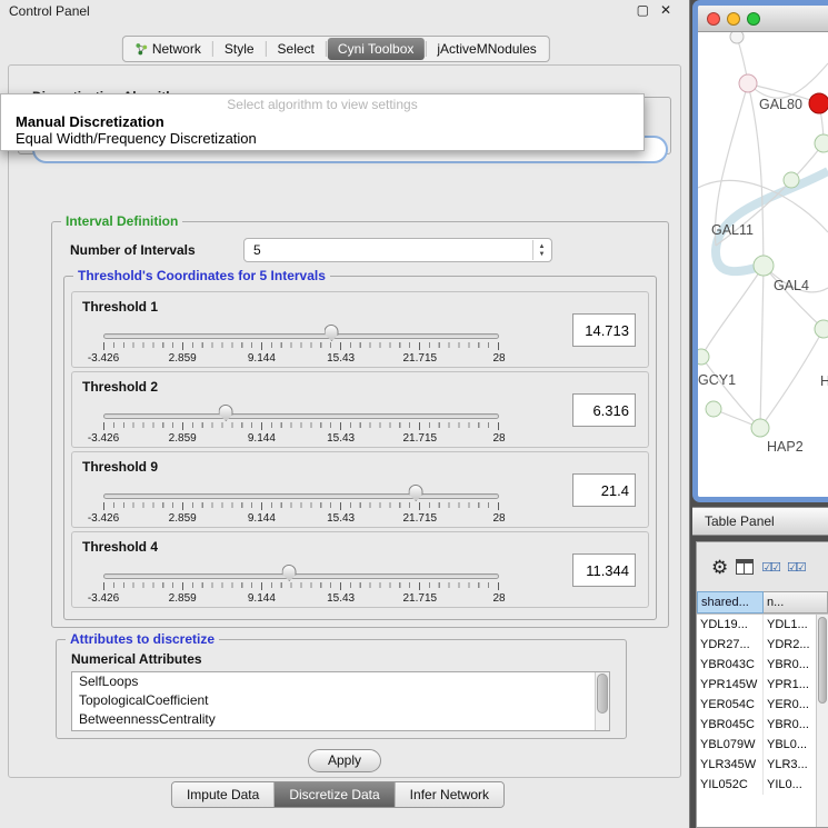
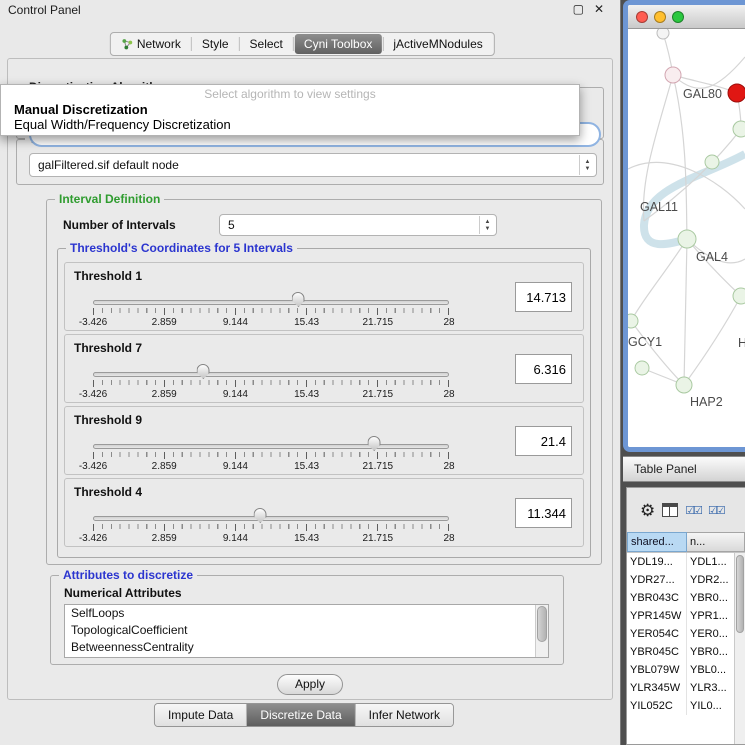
  Control Panel
  ▢
  ✕
  Network
  Style
  Select
  Cyni Toolbox
  jActiveMNodules
+ galFiltered.sif default node
  Interval Definition
  Number of Intervals
  5
  Threshold's Coordinates for 5 Intervals
  Threshold 1
  -3.426
  2.859
  9.144
  15.43
  21.715
  28
  14.713
- Threshold 2
+ Threshold 7
  -3.426
  2.859
  9.144
  15.43
  21.715
  28
  6.316
  Threshold 9
  -3.426
  2.859
  9.144
  15.43
  21.715
  28
  21.4
  Threshold 4
  -3.426
  2.859
  9.144
  15.43
  21.715
  28
  11.344
  Attributes to discretize
  Numerical Attributes
  SelfLoops
  TopologicalCoefficient
  BetweennessCentrality
  Apply
  Select algorithm to view settings
  Manual Discretization
  Equal Width/Frequency Discretization
  Impute Data
  Discretize Data
  Infer Network
  GAL80
  GAL11
  GAL4
  GCY1
  HAP2
  H
  Table Panel
  ⚙
  ☑☑
  ☑☑
  shared...
  n...
  YDL19...
  YDL1...
  YDR27...
  YDR2...
  YBR043C
  YBR0...
  YPR145W
  YPR1...
  YER054C
  YER0...
  YBR045C
  YBR0...
  YBL079W
  YBL0...
  YLR345W
  YLR3...
  YIL052C
  YIL0...
